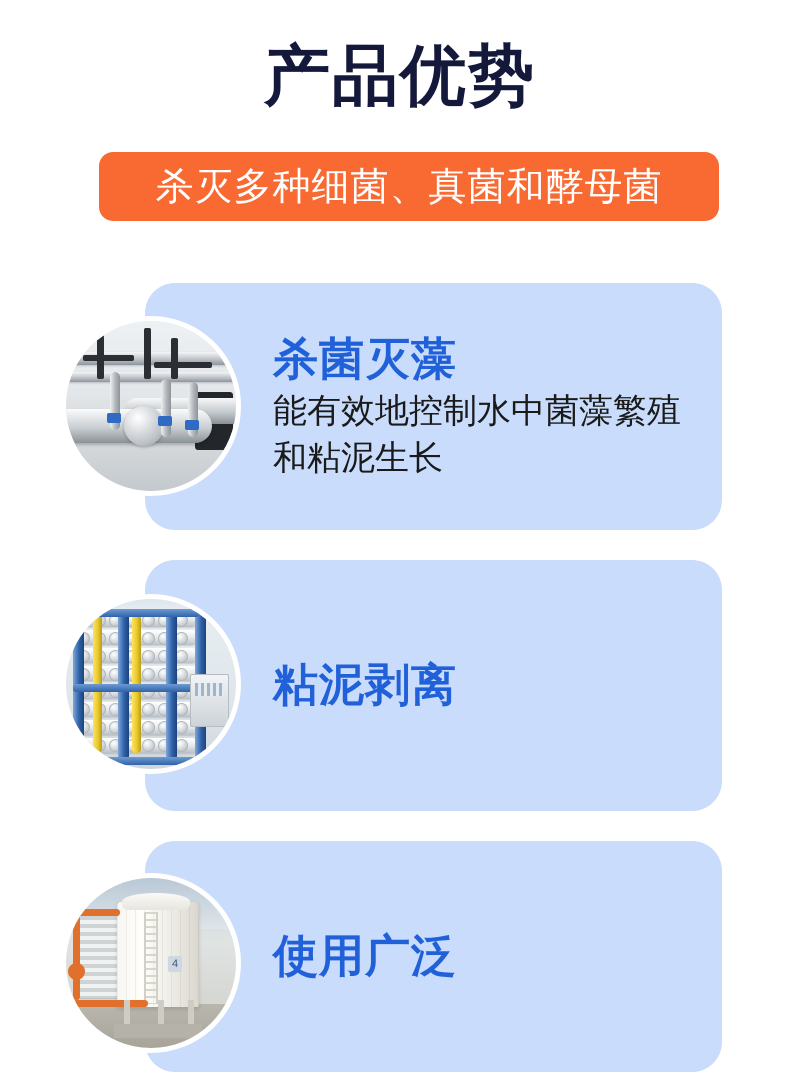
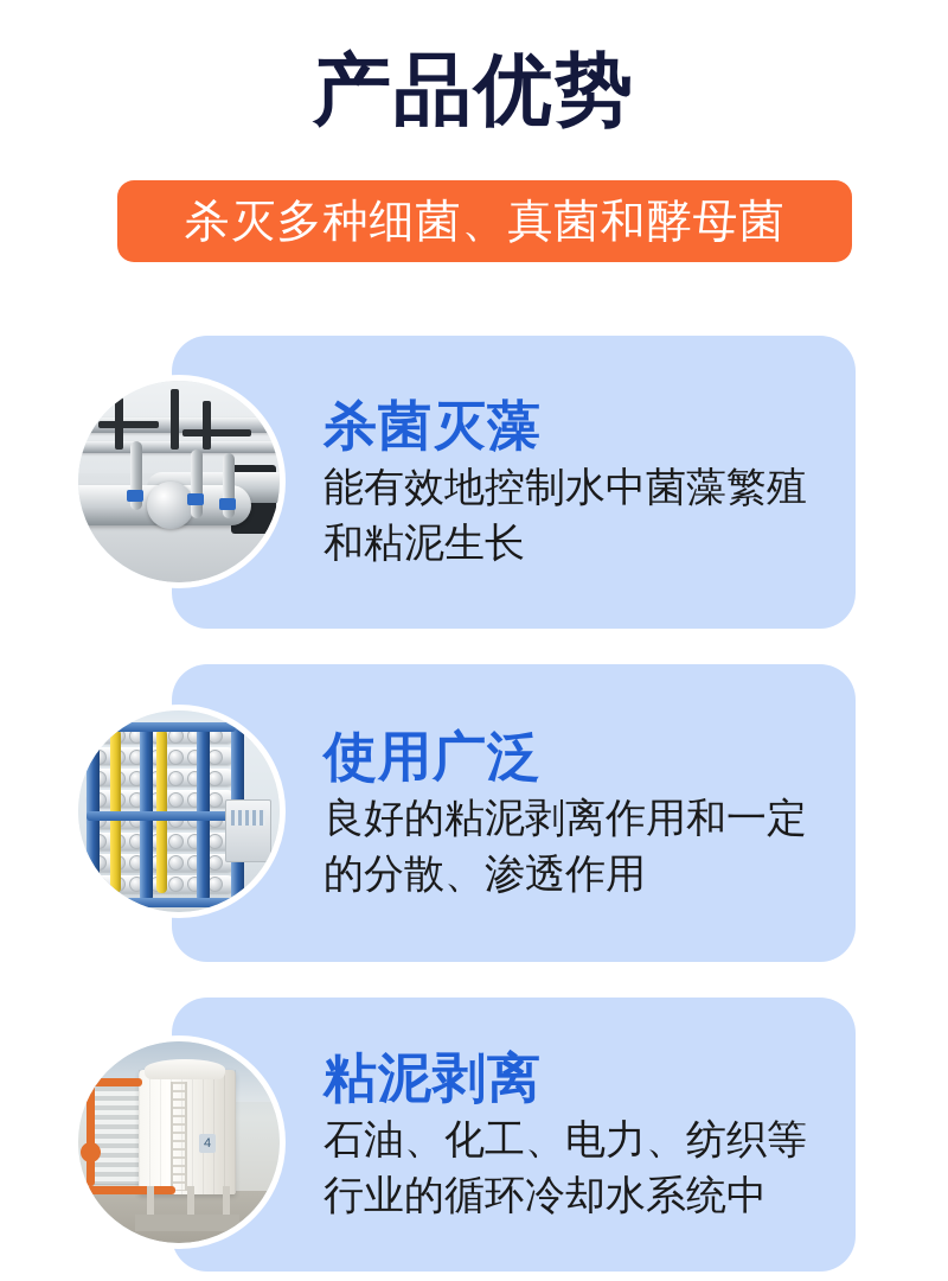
  产品优势
  杀灭多种细菌、真菌和酵母菌
  杀菌灭藻
  能有效地控制水中菌藻繁殖和粘泥生长
- 粘泥剥离
+ 使用广泛
+ 良好的粘泥剥离作用和一定的分散、渗透作用
- 使用广泛
+ 粘泥剥离
+ 石油、化工、电力、纺织等行业的循环冷却水系统中
  4
